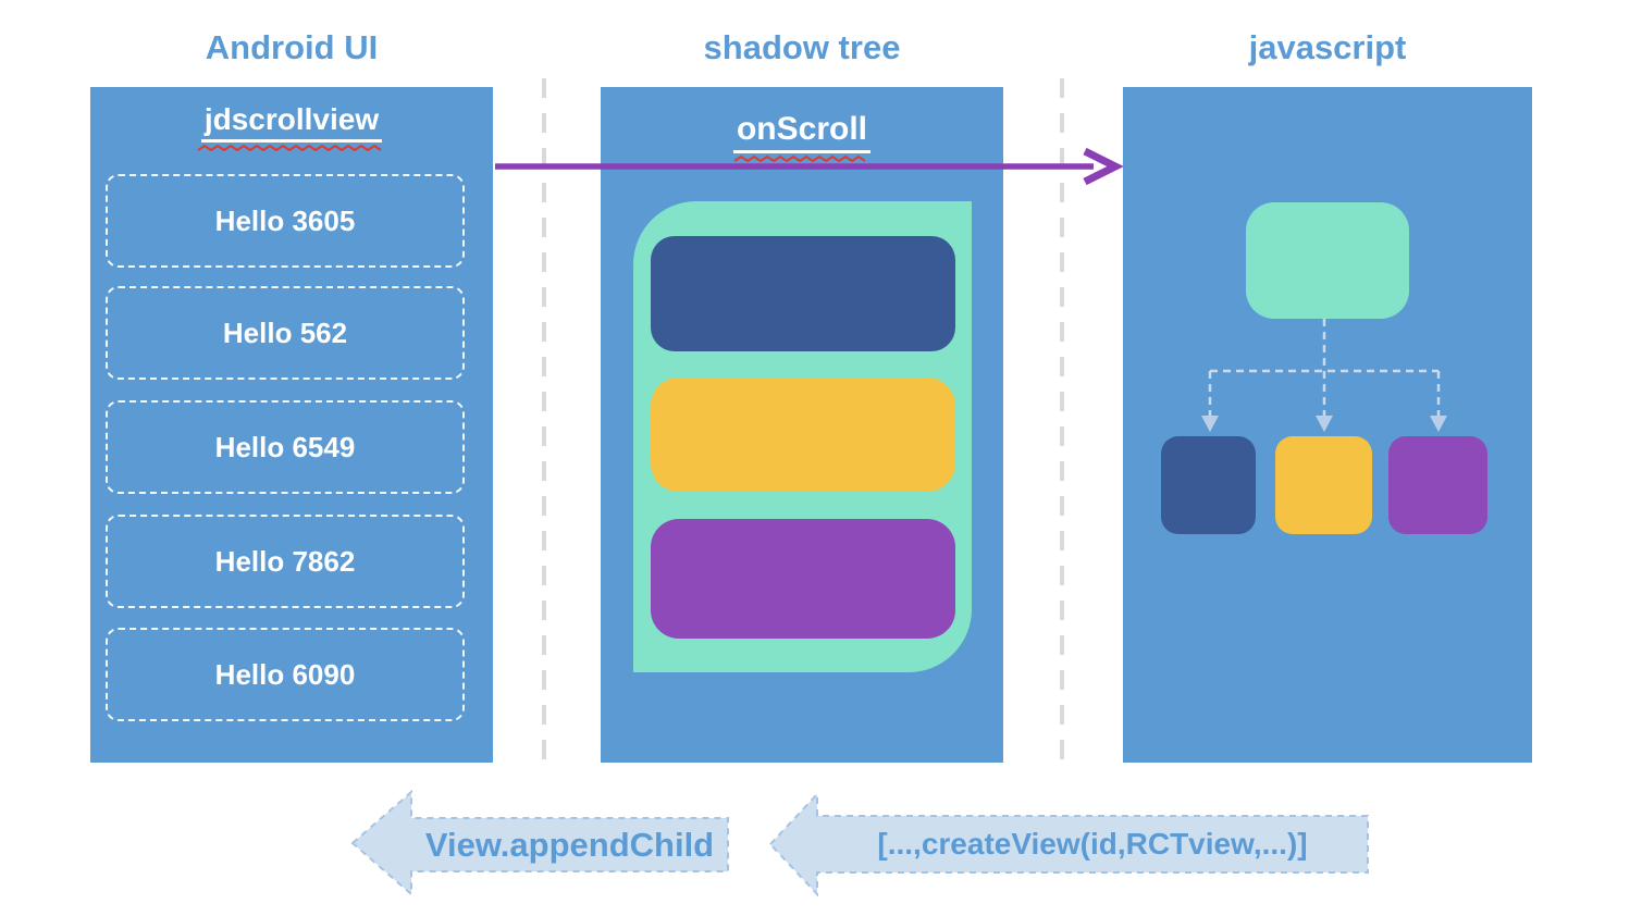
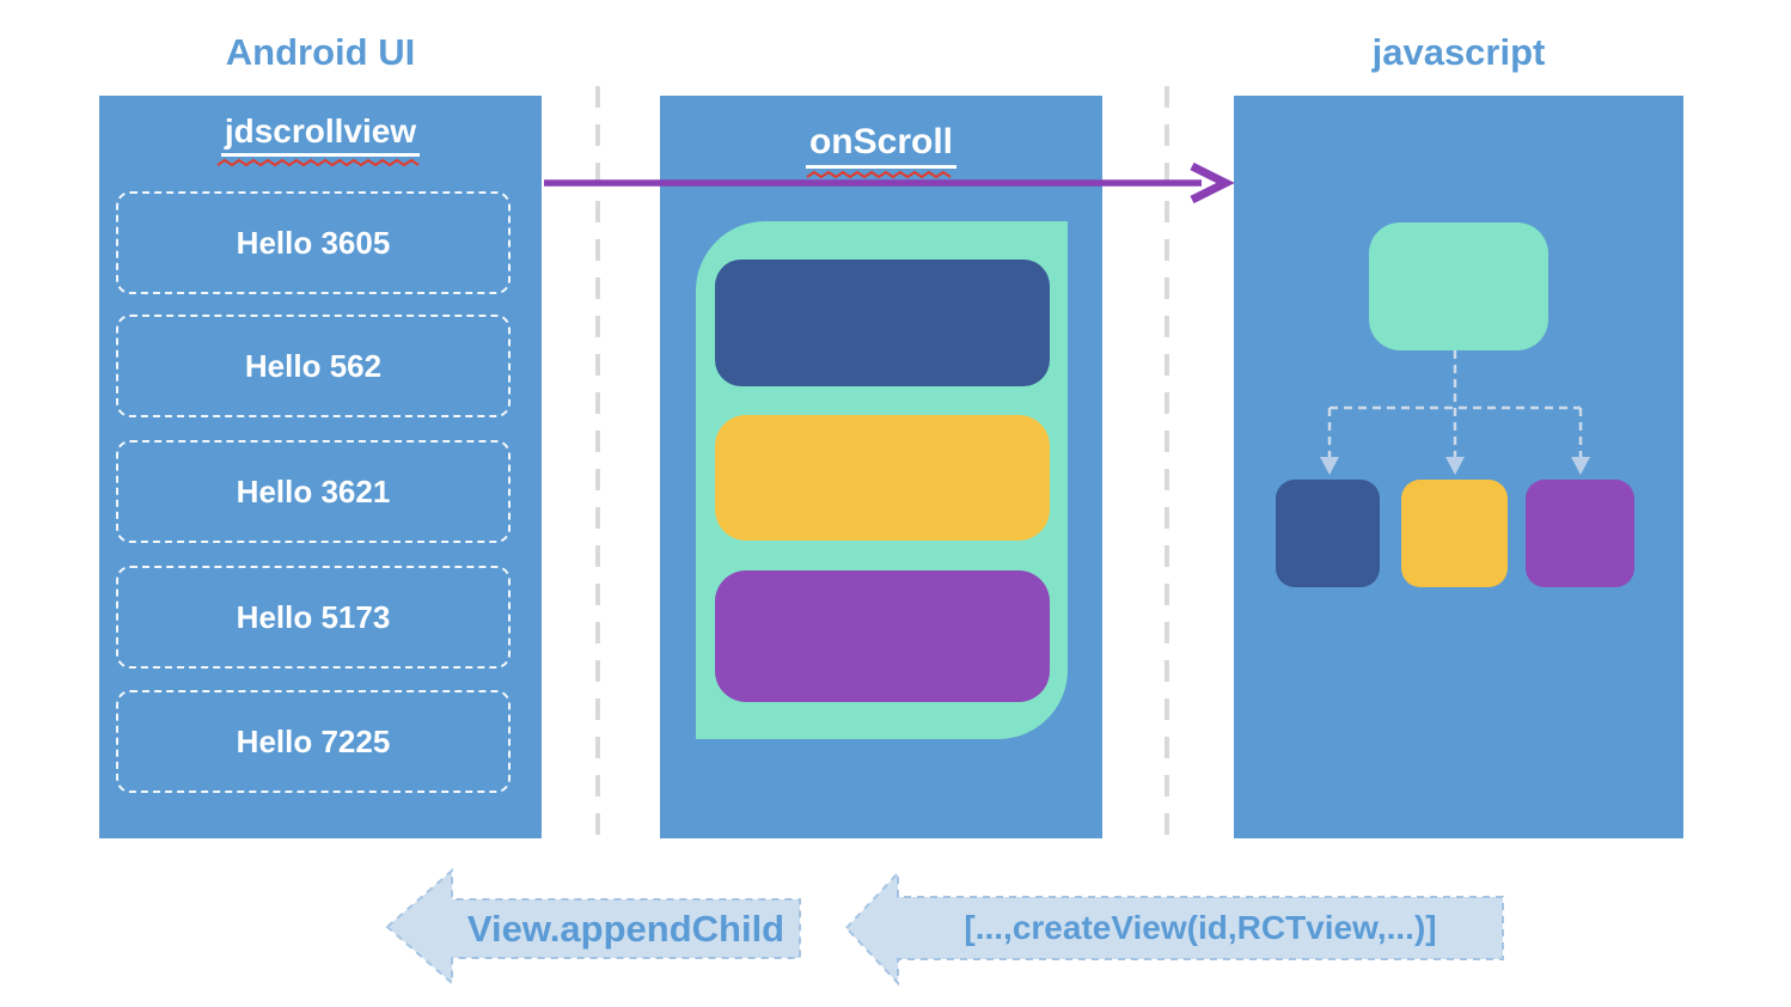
  Android UI
- shadow tree
  javascript
  jdscrollview
  Hello 3605
  Hello 562
- Hello 6549
+ Hello 3621
- Hello 7862
+ Hello 5173
- Hello 6090
+ Hello 7225
  onScroll
  View.appendChild
  [...,createView(id,RCTview,...)]
